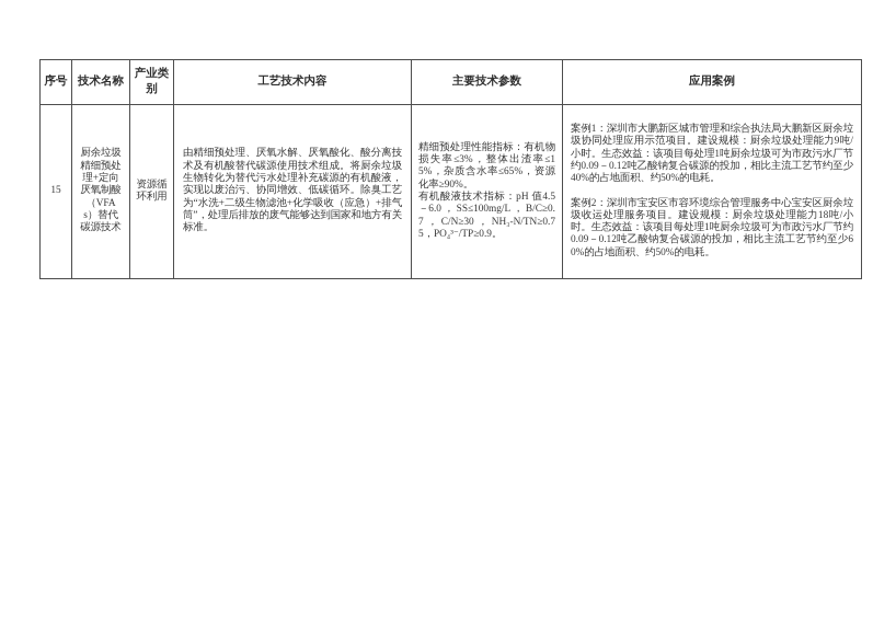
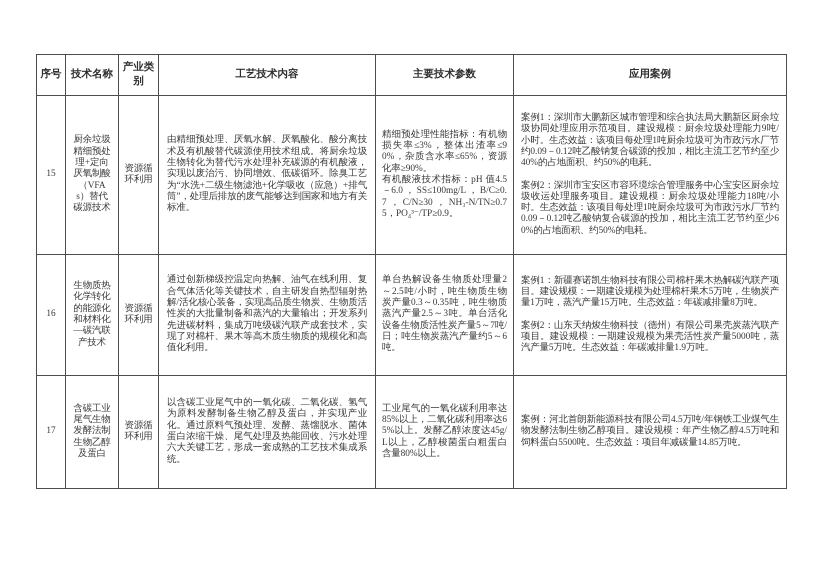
  序号	技术名称	产业类别	工艺技术内容	主要技术参数	应用案例
- 15	厨余垃圾精细预处理+定向厌氧制酸（VFAs）替代碳源技术	资源循环利用	由精细预处理、厌氧水解、厌氧酸化、酸分离技术及有机酸替代碳源使用技术组成。将厨余垃圾生物转化为替代污水处理补充碳源的有机酸液，实现以废治污、协同增效、低碳循环。除臭工艺为“水洗+二级生物滤池+化学吸收（应急）+排气筒”，处理后排放的废气能够达到国家和地方有关标准。	精细预处理性能指标：有机物损失率≤3%，整体出渣率≤15%，杂质含水率≤65%，资源化率≥90%。 有机酸液技术指标：pH 值4.5－6.0，SS≤100mg/L，B/C≥0.7，C/N≥30，NH₃-N/TN≥0.75，PO₄³⁻/TP≥0.9。	案例1：深圳市大鹏新区城市管理和综合执法局大鹏新区厨余垃圾协同处理应用示范项目。建设规模：厨余垃圾处理能力9吨/小时。生态效益：该项目每处理1吨厨余垃圾可为市政污水厂节约0.09－0.12吨乙酸钠复合碳源的投加，相比主流工艺节约至少40%的占地面积、约50%的电耗。 案例2：深圳市宝安区市容环境综合管理服务中心宝安区厨余垃圾收运处理服务项目。建设规模：厨余垃圾处理能力18吨/小时。生态效益：该项目每处理1吨厨余垃圾可为市政污水厂节约0.09－0.12吨乙酸钠复合碳源的投加，相比主流工艺节约至少60%的占地面积、约50%的电耗。
+ 15	厨余垃圾精细预处理+定向厌氧制酸（VFAs）替代碳源技术	资源循环利用	由精细预处理、厌氧水解、厌氧酸化、酸分离技术及有机酸替代碳源使用技术组成。将厨余垃圾生物转化为替代污水处理补充碳源的有机酸液，实现以废治污、协同增效、低碳循环。除臭工艺为“水洗+二级生物滤池+化学吸收（应急）+排气筒”，处理后排放的废气能够达到国家和地方有关标准。	精细预处理性能指标：有机物损失率≤3%，整体出渣率≤90%，杂质含水率≤65%，资源化率≥90%。 有机酸液技术指标：pH 值4.5－6.0，SS≤100mg/L，B/C≥0.7，C/N≥30，NH₃-N/TN≥0.75，PO₄³⁻/TP≥0.9。	案例1：深圳市大鹏新区城市管理和综合执法局大鹏新区厨余垃圾协同处理应用示范项目。建设规模：厨余垃圾处理能力9吨/小时。生态效益：该项目每处理1吨厨余垃圾可为市政污水厂节约0.09－0.12吨乙酸钠复合碳源的投加，相比主流工艺节约至少40%的占地面积、约50%的电耗。 案例2：深圳市宝安区市容环境综合管理服务中心宝安区厨余垃圾收运处理服务项目。建设规模：厨余垃圾处理能力18吨/小时。生态效益：该项目每处理1吨厨余垃圾可为市政污水厂节约0.09－0.12吨乙酸钠复合碳源的投加，相比主流工艺节约至少60%的占地面积、约50%的电耗。
+ 16	生物质热化学转化的能源化和材料化—碳汽联产技术	资源循环利用	通过创新梯级控温定向热解、油气在线利用、复合气体活化等关键技术，自主研发自热型辐射热解/活化核心装备，实现高品质生物炭、生物质活性炭的大批量制备和蒸汽的大量输出；开发系列先进碳材料，集成万吨级碳汽联产成套技术，实现了对棉杆、果木等高木质生物质的规模化和高值化利用。	单台热解设备生物质处理量2～2.5吨/小时，吨生物质生物炭产量0.3～0.35吨，吨生物质蒸汽产量2.5～3吨。单台活化设备生物质活性炭产量5～7吨/日；吨生物炭蒸汽产量约5～6吨。	案例1：新疆赛诺凯生物科技有限公司棉杆果木热解碳汽联产项目。建设规模：一期建设规模为处理棉杆果木5万吨，生物炭产量1万吨，蒸汽产量15万吨。生态效益：年碳减排量8万吨。 案例2：山东天纳焌生物科技（德州）有限公司果壳炭蒸汽联产项目。建设规模：一期建设规模为果壳活性炭产量5000吨，蒸汽产量5万吨。生态效益：年碳减排量1.9万吨。
+ 17	含碳工业尾气生物发酵法制生物乙醇及蛋白	资源循环利用	以含碳工业尾气中的一氧化碳、二氧化碳、氢气为原料发酵制备生物乙醇及蛋白，并实现产业化。通过原料气预处理、发酵、蒸馏脱水、菌体蛋白浓缩干燥、尾气处理及热能回收、污水处理六大关键工艺，形成一套成熟的工艺技术集成系统。	工业尾气的一氧化碳利用率达85%以上，二氧化碳利用率达65%以上。发酵乙醇浓度达45g/L以上，乙醇梭菌蛋白粗蛋白含量80%以上。	案例：河北首朗新能源科技有限公司4.5万吨/年钢铁工业煤气生物发酵法制生物乙醇项目。建设规模：年产生物乙醇4.5万吨和饲料蛋白5500吨。生态效益：项目年减碳量14.85万吨。
